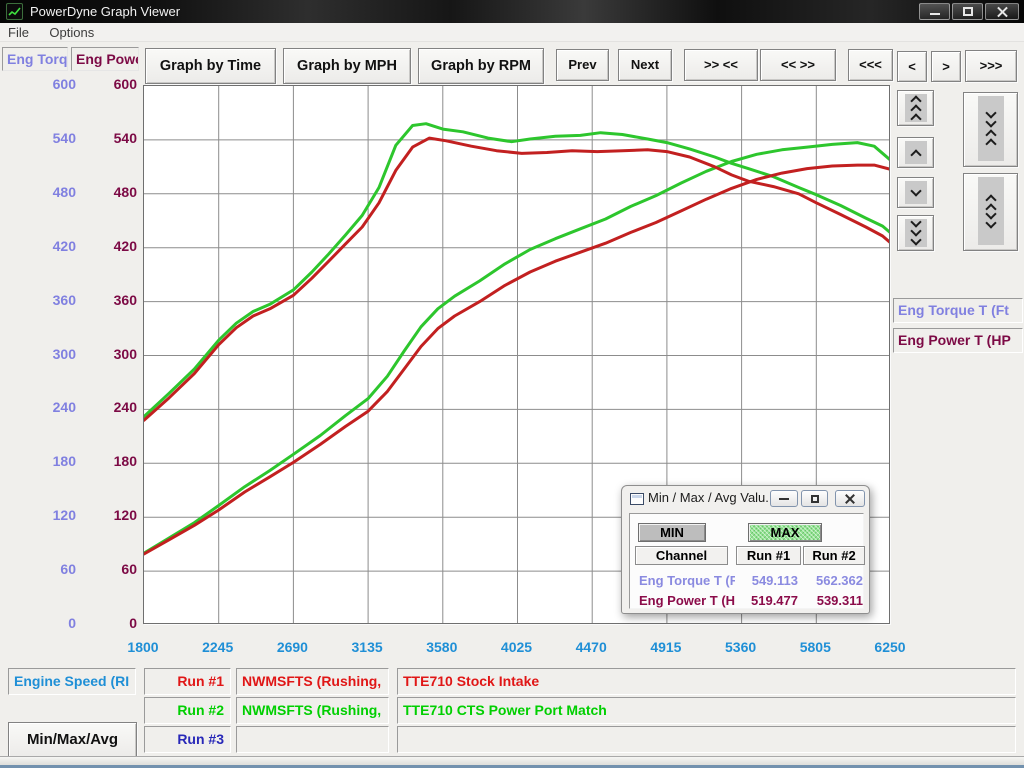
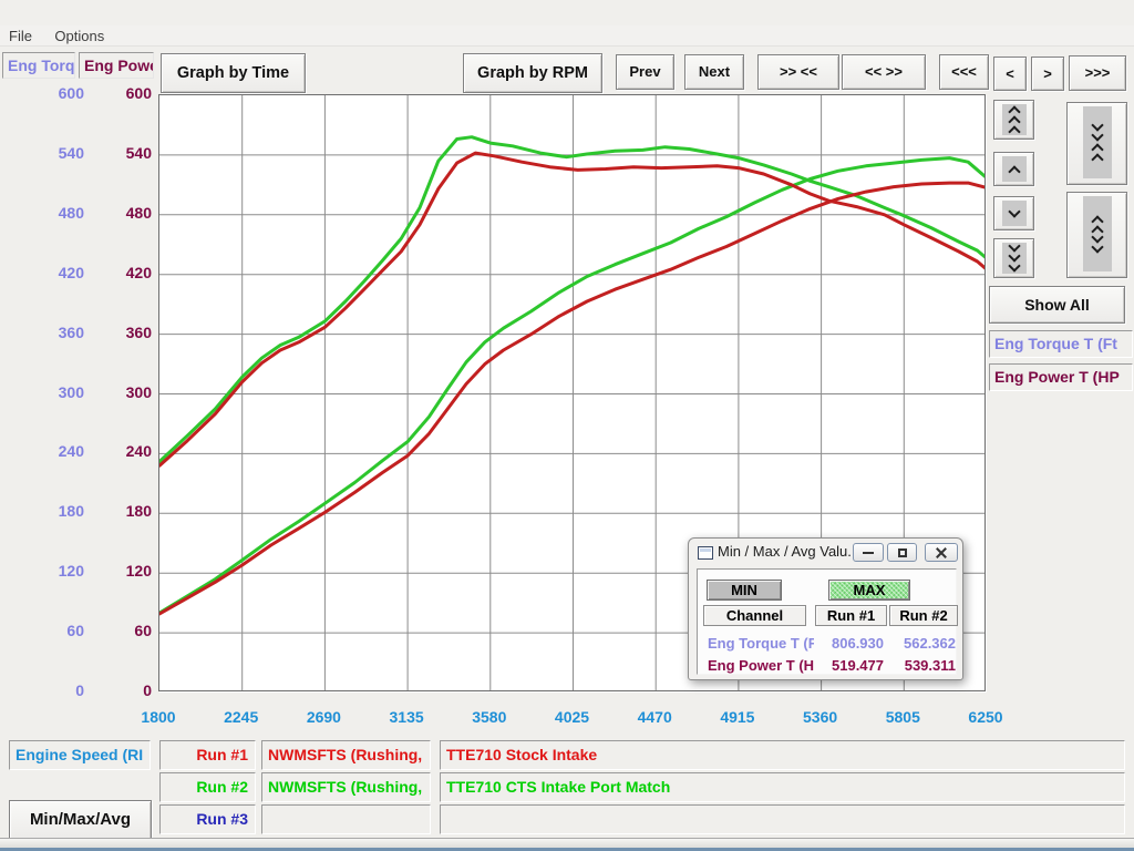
- PowerDyne Graph Viewer
  File Options
  Eng Torq
  Eng Pow
  Graph by Time
- Graph by MPH
  Graph by RPM
  Prev
  Next
  >> <<
  << >>
  <<<
  <
  >
  >>>
  600
  540
  480
  420
  360
  300
  240
  180
  120
  60
  0
  600
  540
  480
  420
  360
  300
  240
  180
  120
  60
  0
  1800
  2245
  2690
  3135
  3580
  4025
  4470
  4915
  5360
  5805
  6250
+ Show All
  Eng Torque T (Ft
  Eng Power T (HP
  Min / Max / Avg Valu.
  MIN
  MAX
  Channel
  Run #1
  Run #2
  Eng Torque T (F
- 549.113
+ 806.930
  562.362
  Eng Power T (H
  519.477
  539.311
  Engine Speed (RI
  Run #1
  NWMSFTS (Rushing,
  TTE710 Stock Intake
  Run #2
  NWMSFTS (Rushing,
- TTE710 CTS Power Port Match
+ TTE710 CTS Intake Port Match
  Run #3
  Min/Max/Avg
